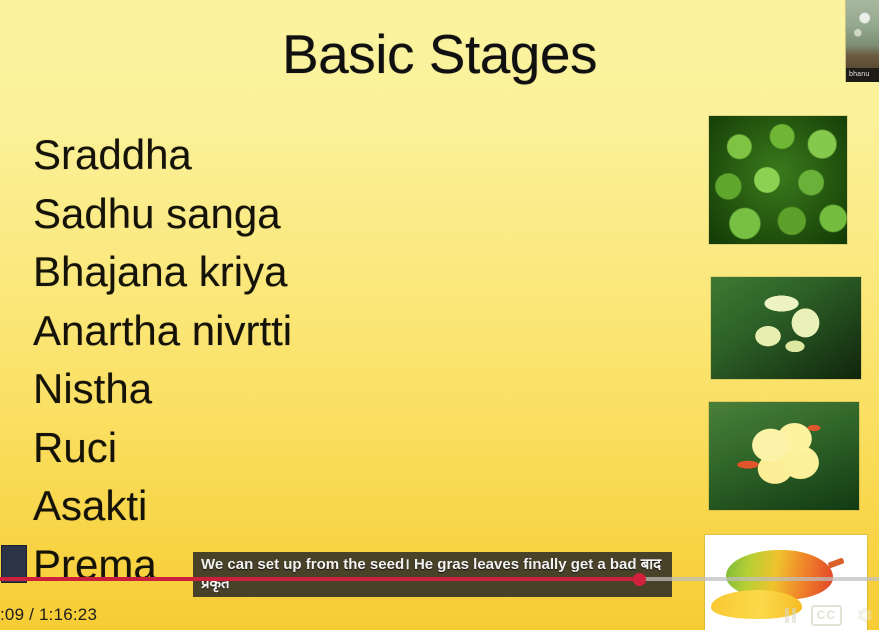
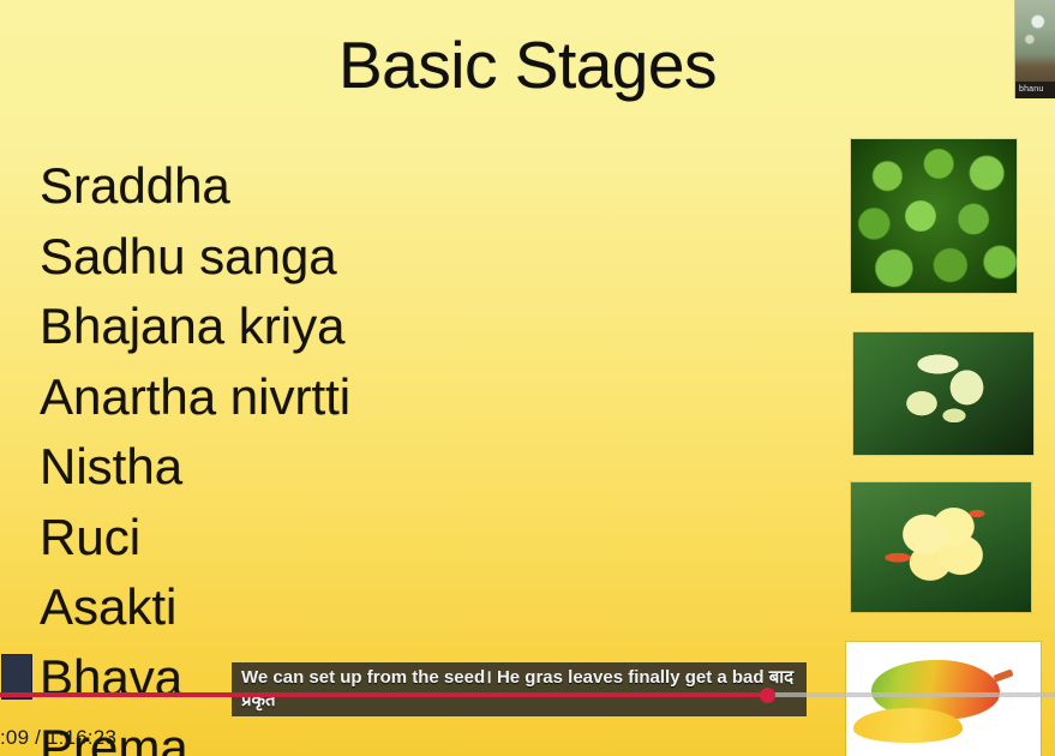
  Basic Stages
  Sraddha
  Sadhu sanga
  Bhajana kriya
  Anartha nivrtti
  Nistha
  Ruci
  Asakti
+ Bhava
  Prema
  We can set up from the seed। He gras leaves finally get a bad बाद
  प्रकृत
  :09 / 1:16:23
- CC
